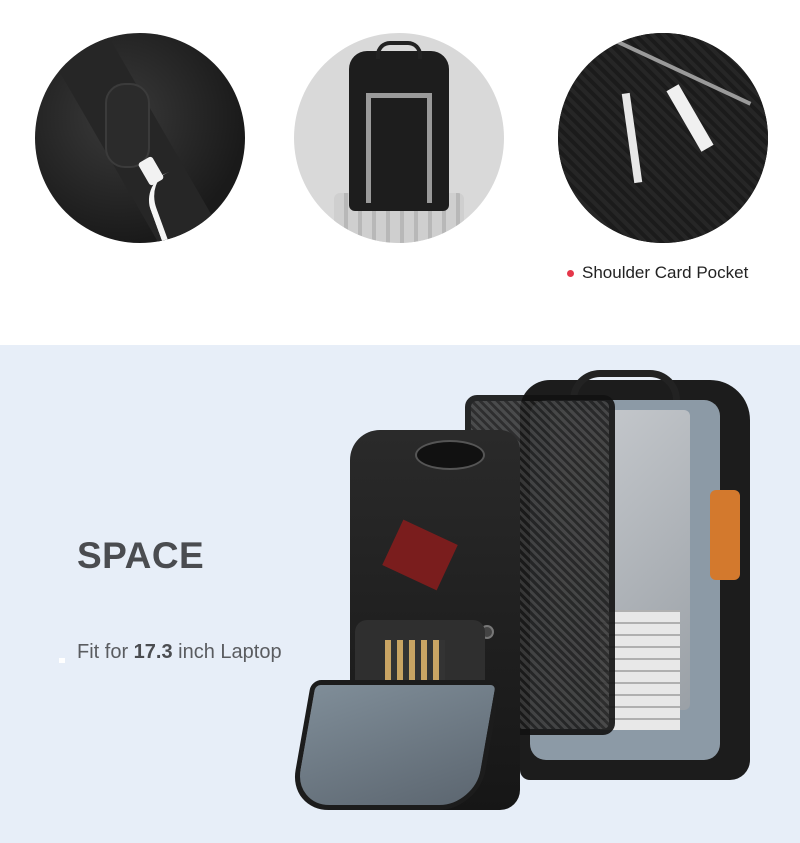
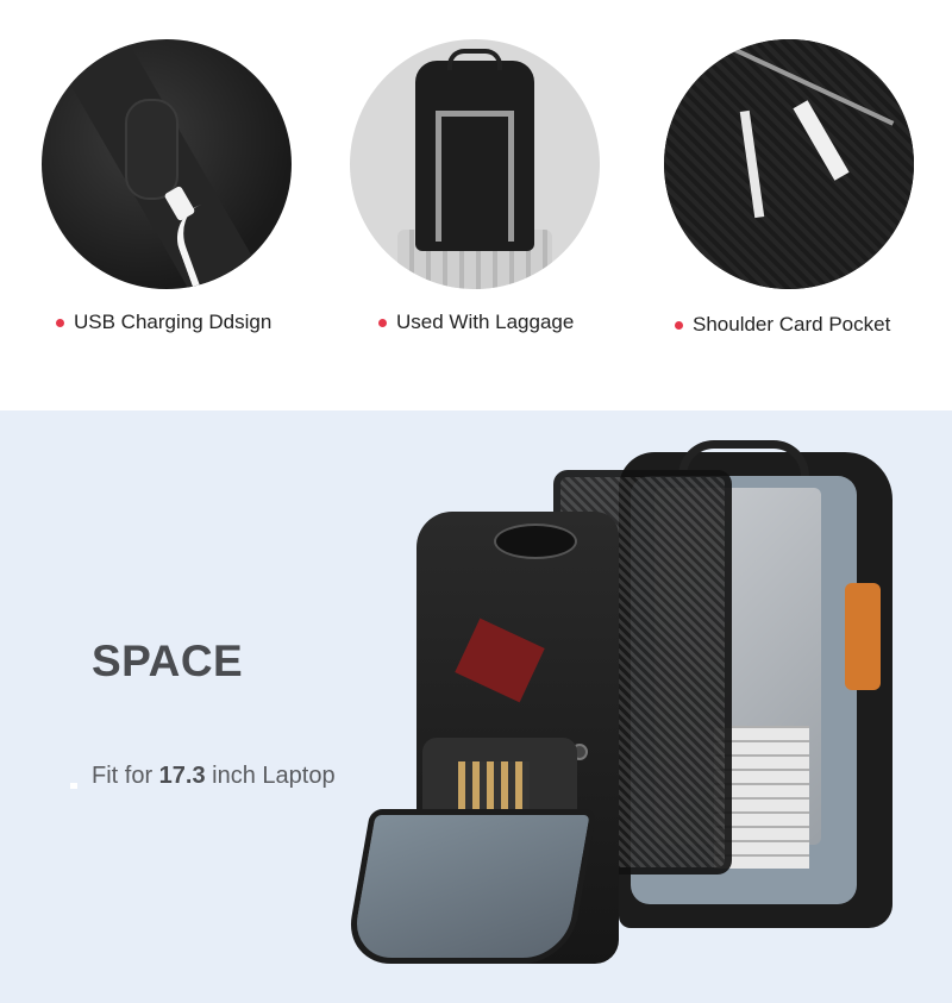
+ USB Charging Ddsign
+ Used With Laggage
  Shoulder Card Pocket
  SPACE
  Fit for 17.3 inch Laptop
